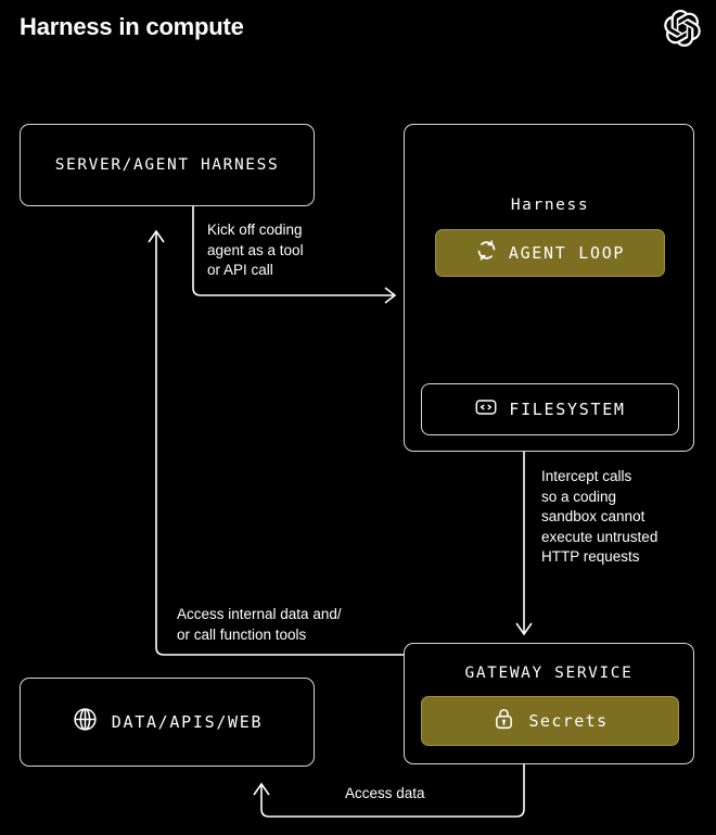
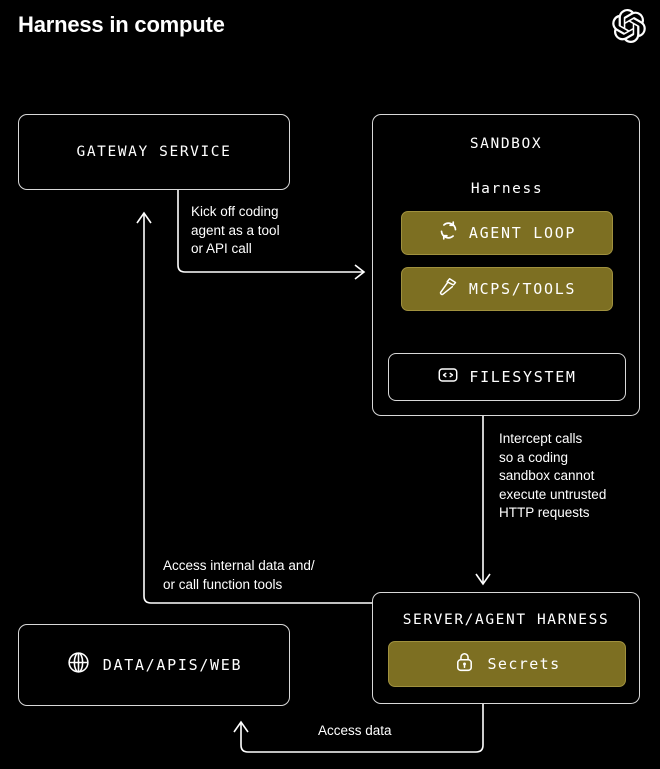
  Harness in compute
- SERVER/AGENT HARNESS
+ GATEWAY SERVICE
+ SANDBOX
  Harness
  AGENT LOOP
+ MCPS/TOOLS
  FILESYSTEM
  DATA/APIS/WEB
- GATEWAY SERVICE
+ SERVER/AGENT HARNESS
  Secrets
  Kick off coding
  agent as a tool
  or API call
  Intercept calls
  so a coding
  sandbox cannot
  execute untrusted
  HTTP requests
  Access internal data and/
  or call function tools
  Access data
